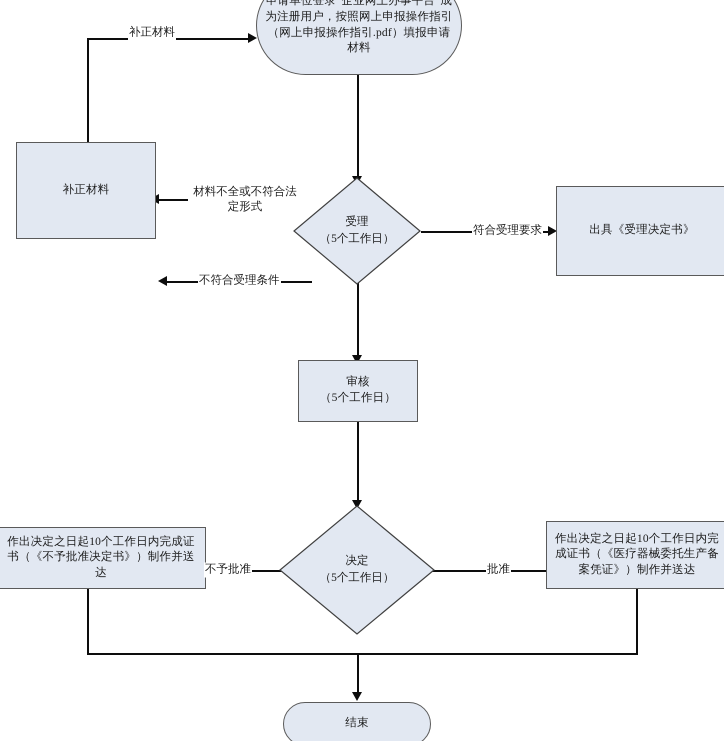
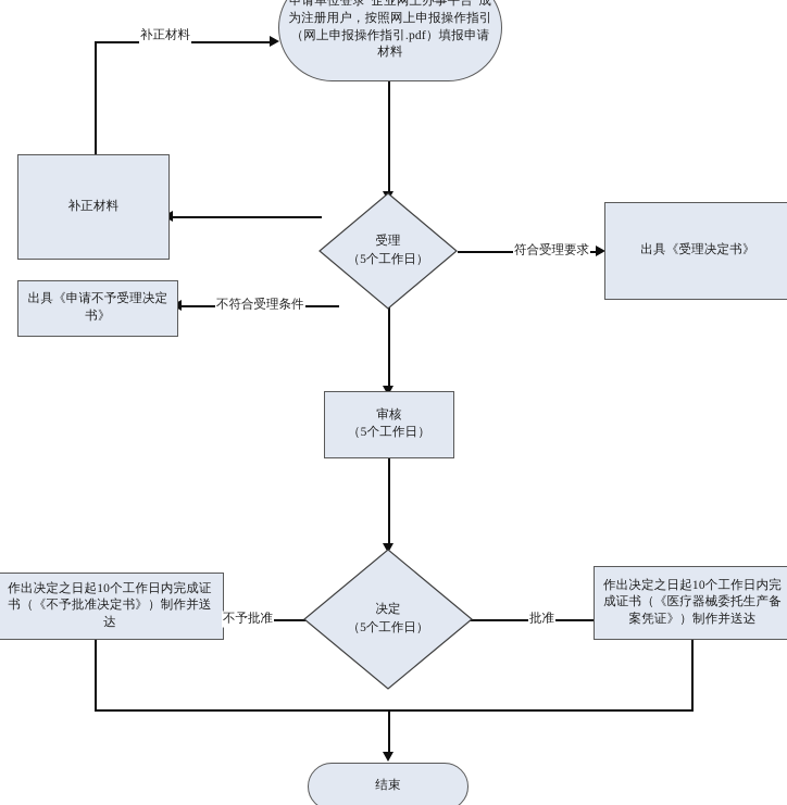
  申请单位登录“企业网上办事平台”成为注册用户，按照网上申报操作指引（网上申报操作指引.pdf）填报申请材料
  补正材料
+ 出具《申请不予受理决定书》
  受理
  （5个工作日）
  出具《受理决定书》
  审核
  （5个工作日）
  决定
  （5个工作日）
  作出决定之日起10个工作日内完成证书（《不予批准决定书》）制作并送达
  作出决定之日起10个工作日内完成证书（《医疗器械委托生产备案凭证》）制作并送达
  结束
  补正材料
- 材料不全或不符合法定形式
  不符合受理条件
  符合受理要求
  不予批准
  批准
